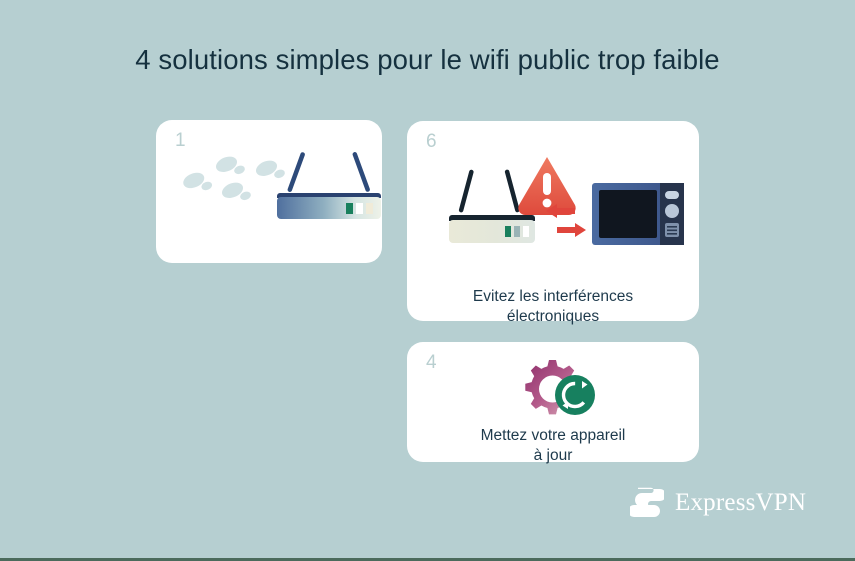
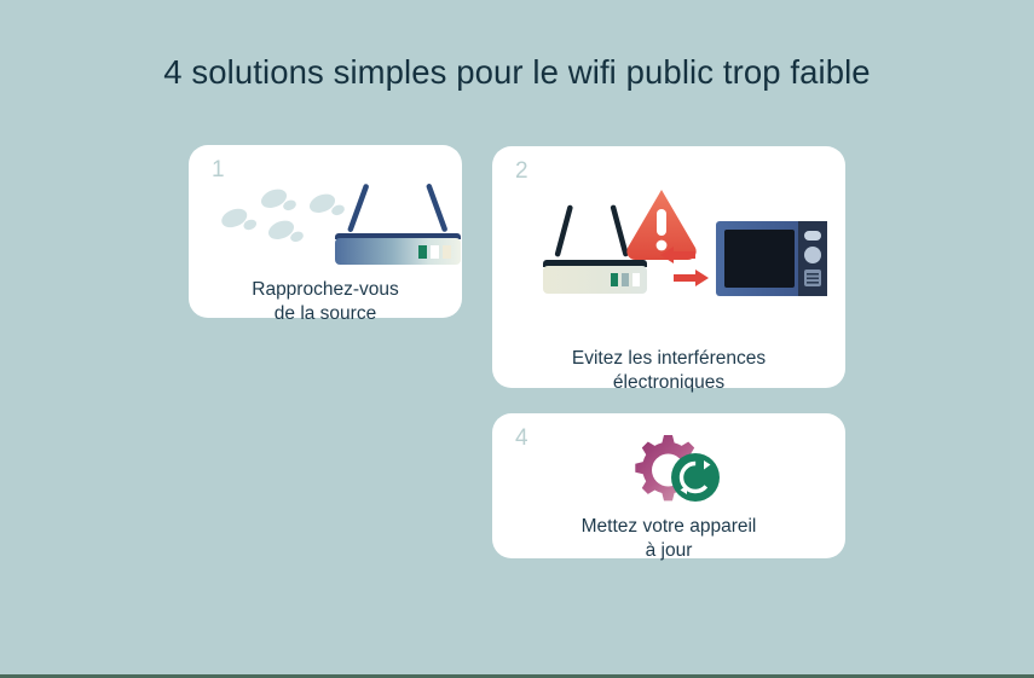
  4 solutions simples pour le wifi public trop faible
  1
+ Rapprochez-vous
+ de la source
- 6
+ 2
  Evitez les interférences
  électroniques
  4
  Mettez votre appareil
  à jour
- ExpressVPN
